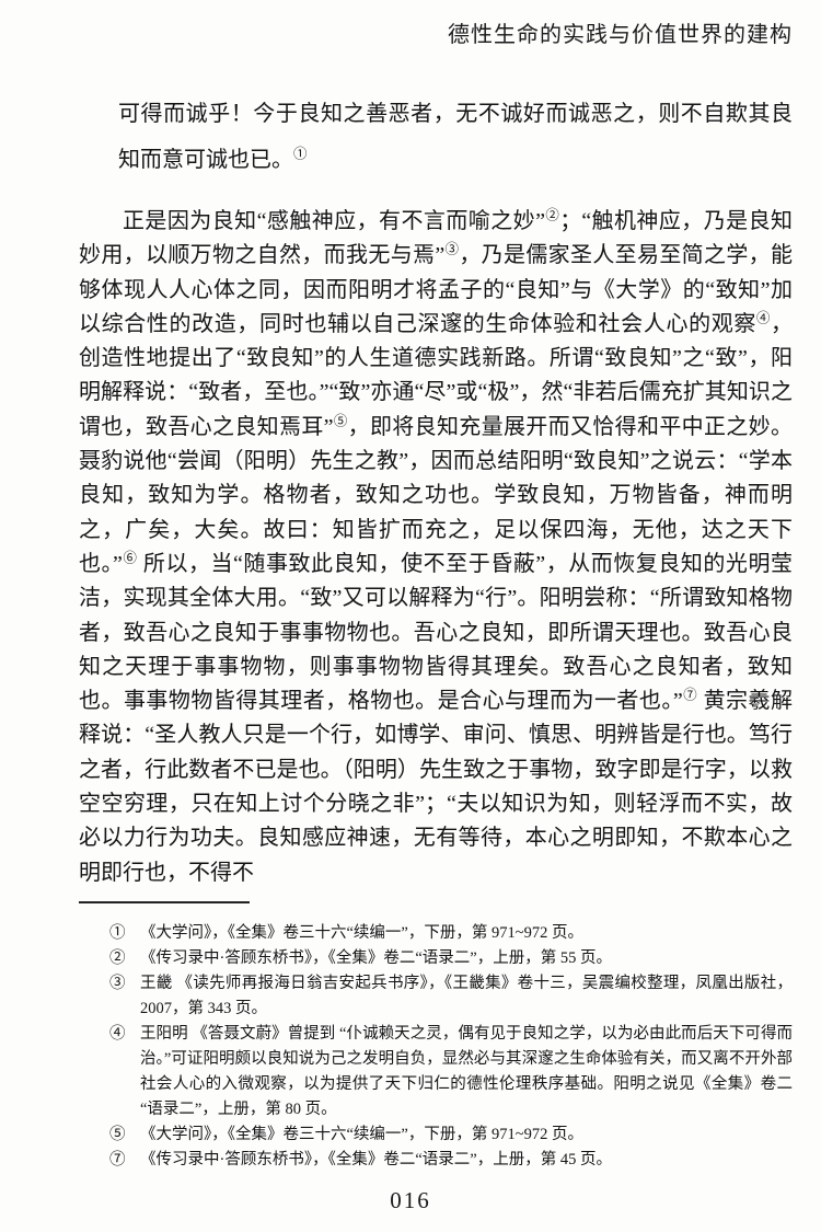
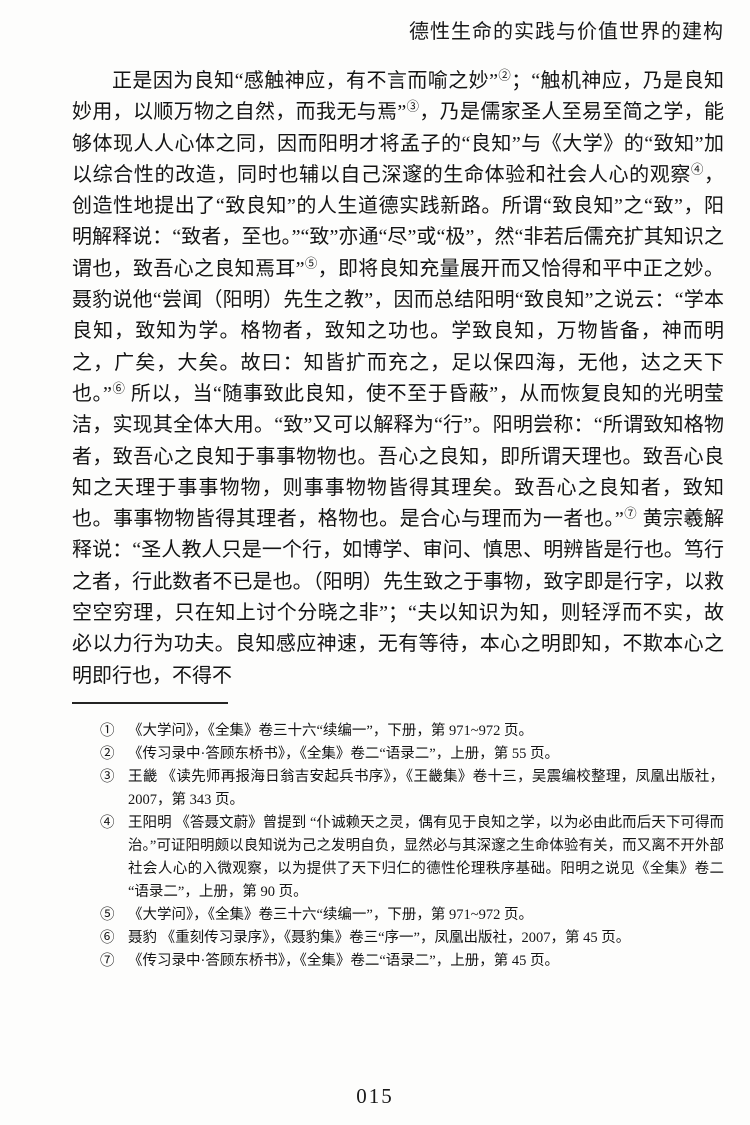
  德性生命的实践与价值世界的建构
- 可得而诚乎！今于良知之善恶者，无不诚好而诚恶之，则不自欺其良知而意可诚也已。①
  正是因为良知“感触神应，有不言而喻之妙”②；“触机神应，乃是良知妙用，以顺万物之自然，而我无与焉”③，乃是儒家圣人至易至简之学，能够体现人人心体之同，因而阳明才将孟子的“良知”与《大学》的“致知”加以综合性的改造，同时也辅以自己深邃的生命体验和社会人心的观察④，创造性地提出了“致良知”的人生道德实践新路。所谓“致良知”之“致”，阳明解释说：“致者，至也。”“致”亦通“尽”或“极”，然“非若后儒充扩其知识之谓也，致吾心之良知焉耳”⑤，即将良知充量展开而又恰得和平中正之妙。聂豹说他“尝闻（阳明）先生之教”，因而总结阳明“致良知”之说云：“学本良知，致知为学。格物者，致知之功也。学致良知，万物皆备，神而明之，广矣，大矣。故曰：知皆扩而充之，足以保四海，无他，达之天下也。”⑥ 所以，当“随事致此良知，使不至于昏蔽”，从而恢复良知的光明莹洁，实现其全体大用。“致”又可以解释为“行”。阳明尝称：“所谓致知格物者，致吾心之良知于事事物物也。吾心之良知，即所谓天理也。致吾心良知之天理于事事物物，则事事物物皆得其理矣。致吾心之良知者，致知也。事事物物皆得其理者，格物也。是合心与理而为一者也。”⑦ 黄宗羲解释说：“圣人教人只是一个行，如博学、审问、慎思、明辨皆是行也。笃行之者，行此数者不已是也。（阳明）先生致之于事物，致字即是行字，以救空空穷理，只在知上讨个分晓之非”；“夫以知识为知，则轻浮而不实，故必以力行为功夫。良知感应神速，无有等待，本心之明即知，不欺本心之明即行也，不得不
  ①
  《大学问》，《全集》卷三十六“续编一”，下册，第 971~972 页。
  ②
  《传习录中·答顾东桥书》，《全集》卷二“语录二”，上册，第 55 页。
  ③
  王畿 《读先师再报海日翁吉安起兵书序》，《王畿集》卷十三，吴震编校整理，凤凰出版社，2007，第 343 页。
  ④
- 王阳明 《答聂文蔚》曾提到 “仆诚赖天之灵，偶有见于良知之学，以为必由此而后天下可得而治。”可证阳明颇以良知说为己之发明自负，显然必与其深邃之生命体验有关，而又离不开外部社会人心的入微观察，以为提供了天下归仁的德性伦理秩序基础。阳明之说见《全集》卷二“语录二”，上册，第 80 页。
+ 王阳明 《答聂文蔚》曾提到 “仆诚赖天之灵，偶有见于良知之学，以为必由此而后天下可得而治。”可证阳明颇以良知说为己之发明自负，显然必与其深邃之生命体验有关，而又离不开外部社会人心的入微观察，以为提供了天下归仁的德性伦理秩序基础。阳明之说见《全集》卷二“语录二”，上册，第 90 页。
  ⑤
  《大学问》，《全集》卷三十六“续编一”，下册，第 971~972 页。
+ ⑥
+ 聂豹 《重刻传习录序》，《聂豹集》卷三“序一”，凤凰出版社，2007，第 45 页。
  ⑦
  《传习录中·答顾东桥书》，《全集》卷二“语录二”，上册，第 45 页。
- 016
+ 015
